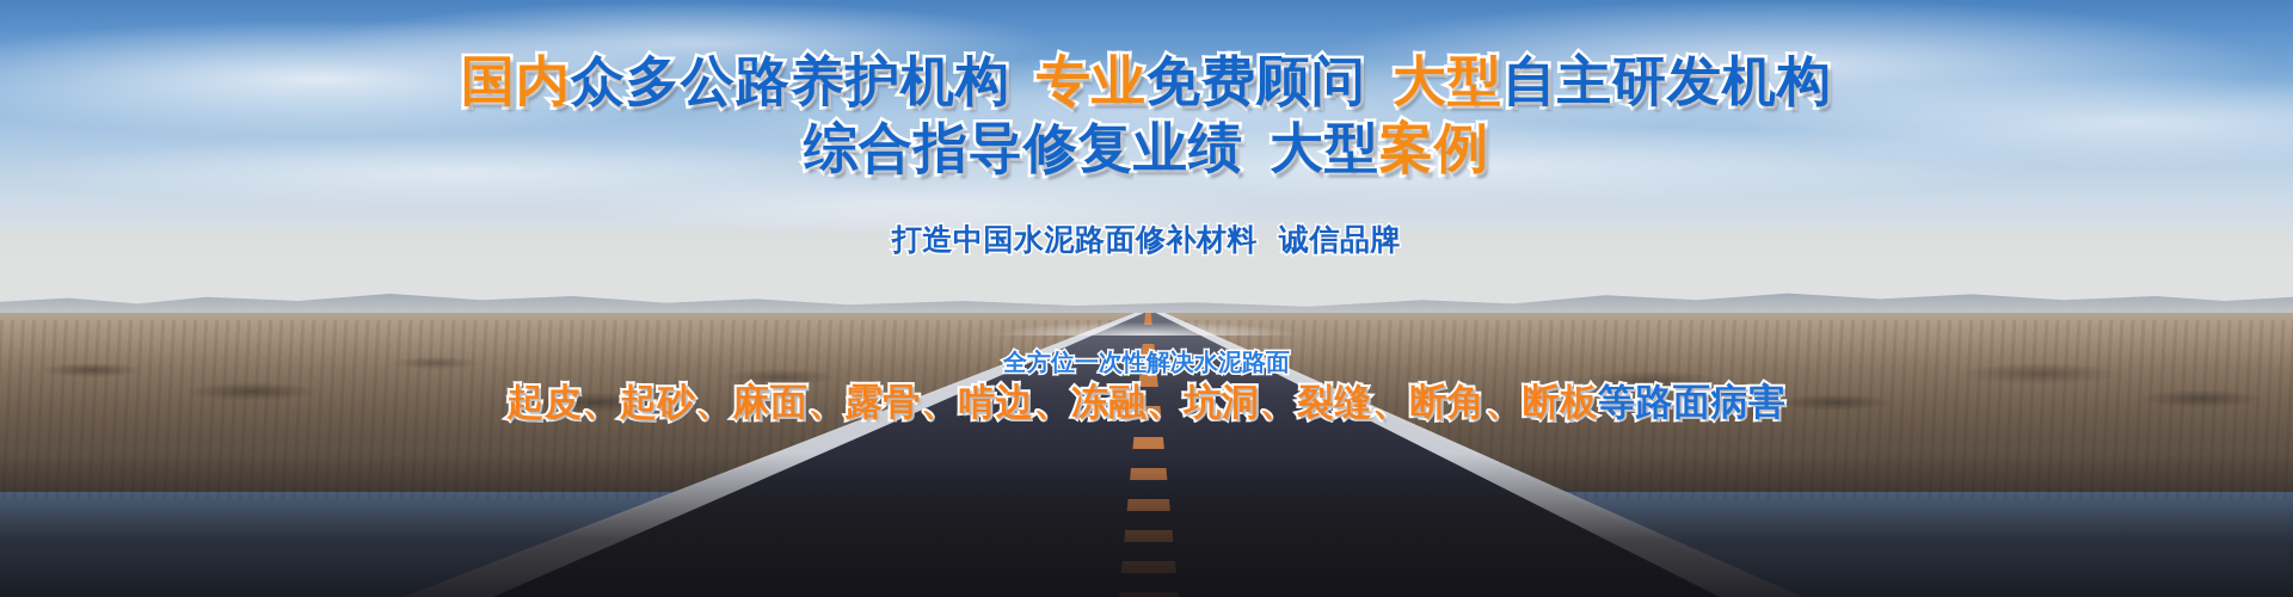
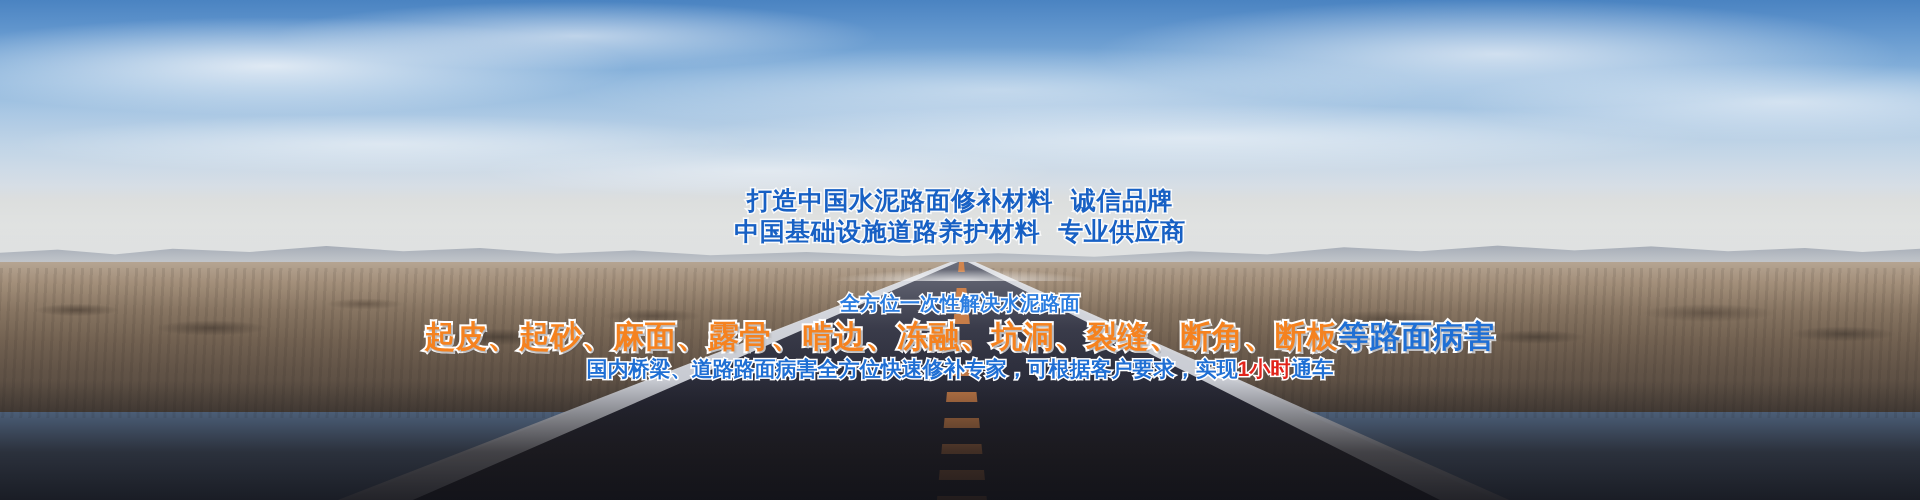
- 国内众多公路养护机构 专业免费顾问 大型自主研发机构
- 综合指导修复业绩 大型案例
  打造中国水泥路面修补材料 诚信品牌
+ 中国基础设施道路养护材料 专业供应商
  全方位一次性解决水泥路面
  起皮、起砂、麻面、露骨、啃边、冻融、坑洞、裂缝、断角、断板等路面病害
+ 国内桥梁、道路路面病害全方位快速修补专家，可根据客户要求，实现1小时通车
